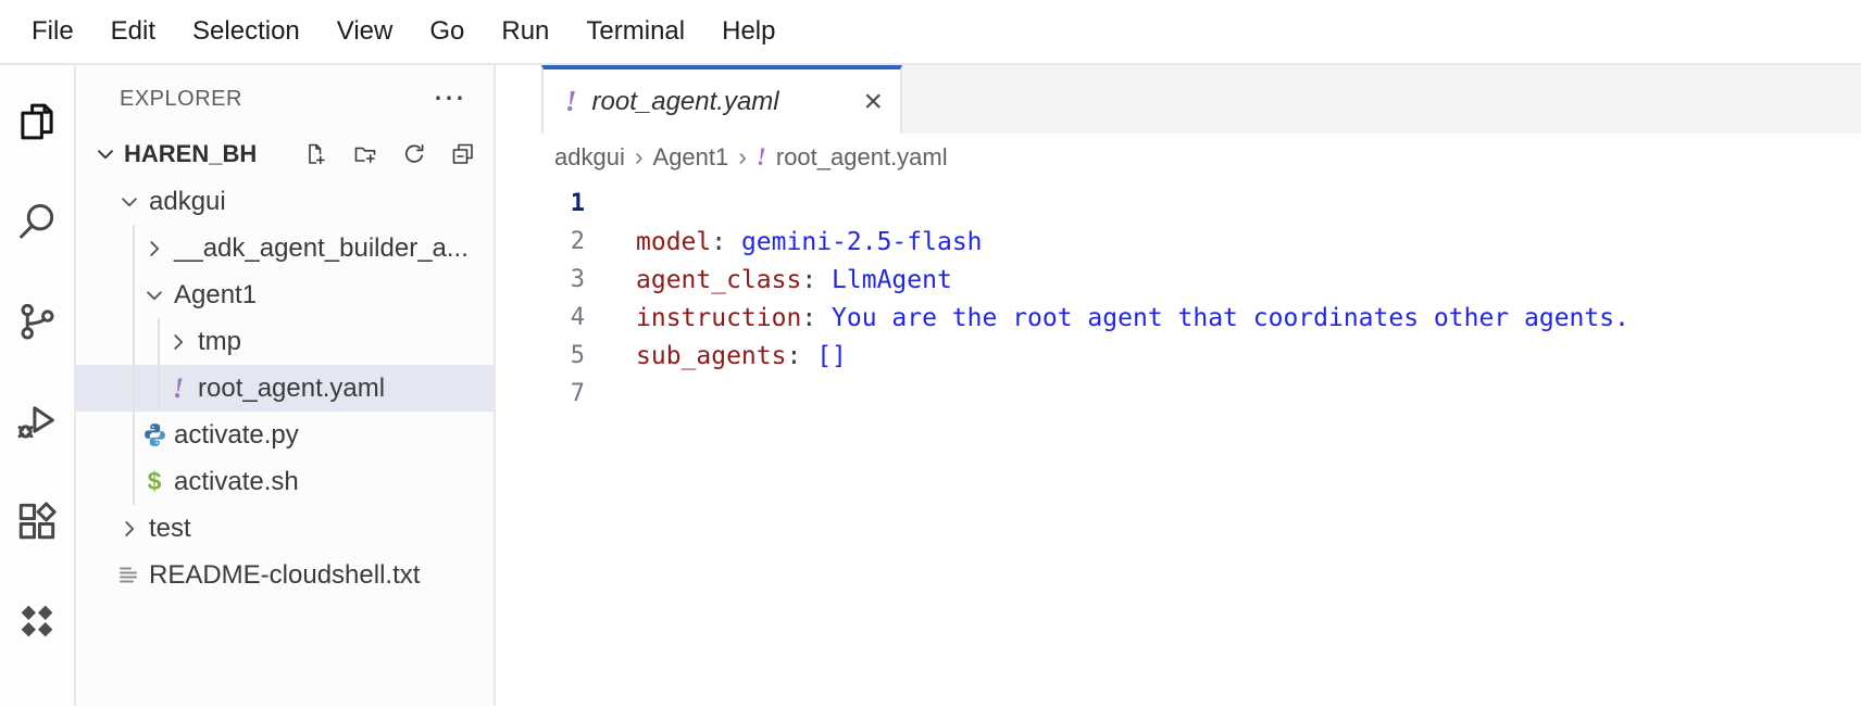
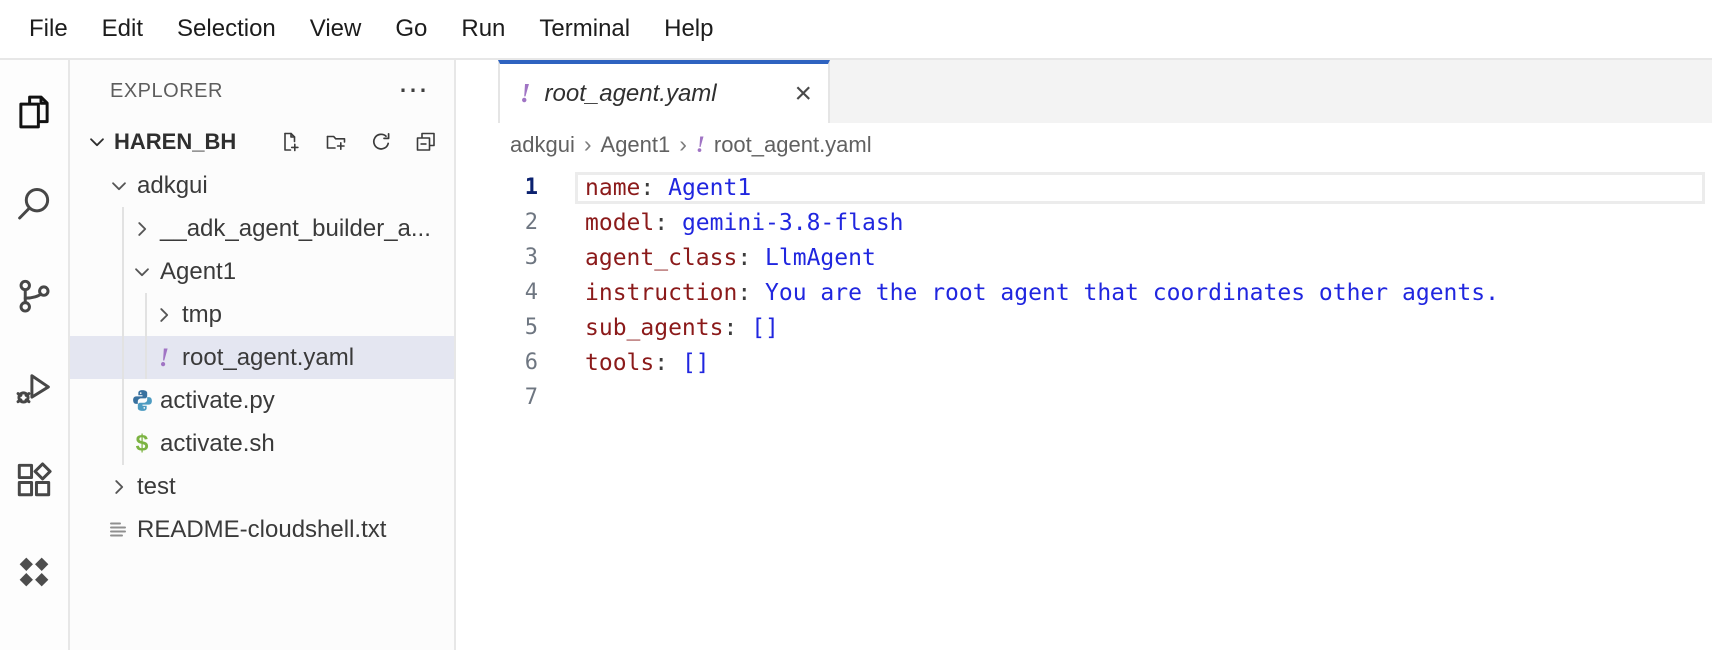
  File
  Edit
  Selection
  View
  Go
  Run
  Terminal
  Help
  EXPLORER
  ⋯
  HAREN_BH
  adkgui
  __adk_agent_builder_a...
  Agent1
  tmp
  !
  root_agent.yaml
  activate.py
  $
  activate.sh
  test
  README-cloudshell.txt
  !
  root_agent.yaml
  ×
  adkgui
  ›
  Agent1
  ›
  !
  root_agent.yaml
  1
+ name: Agent1
  2
- model: gemini-2.5-flash
+ model: gemini-3.8-flash
  3
  agent_class: LlmAgent
  4
  instruction: You are the root agent that coordinates other agents.
  5
  sub_agents: []
+ 6
+ tools: []
  7
